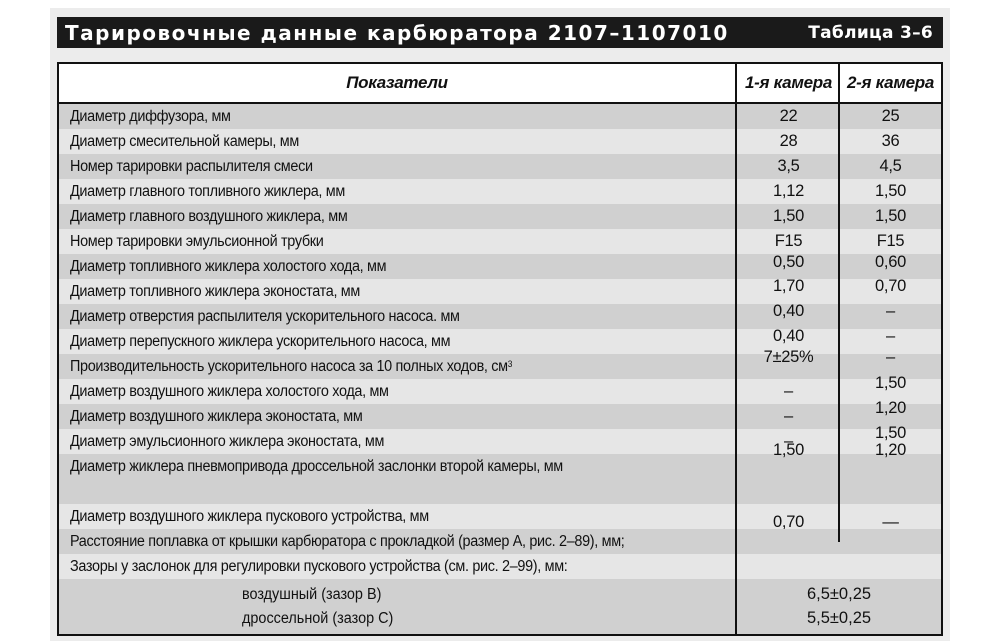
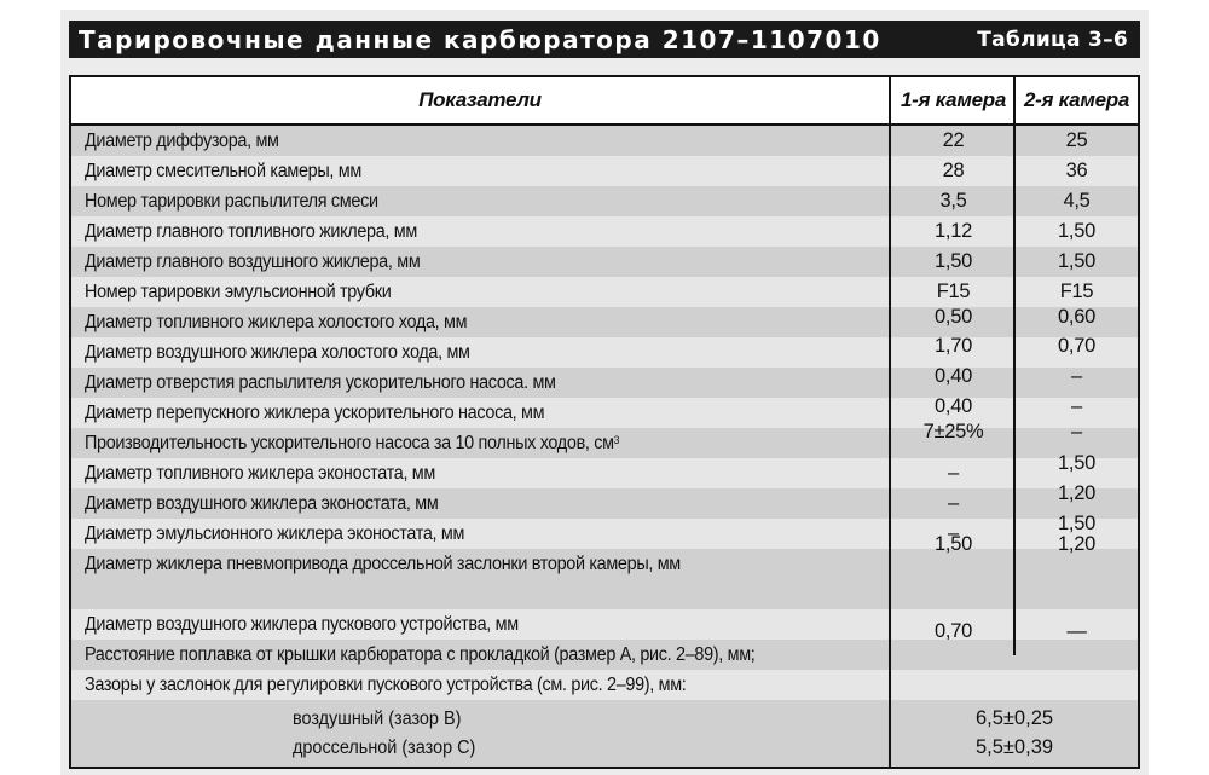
  Тарировочные данные карбюратора 2107–1107010
  Таблица 3–6
  Показатели
  1-я камера
  2-я камера
  Диаметр диффузора, мм
  22
  25
  Диаметр смесительной камеры, мм
  28
  36
  Номер тарировки распылителя смеси
  3,5
  4,5
  Диаметр главного топливного жиклера, мм
  1,12
  1,50
  Диаметр главного воздушного жиклера, мм
  1,50
  1,50
  Номер тарировки эмульсионной трубки
  F15
  F15
  Диаметр топливного жиклера холостого хода, мм
  0,50
  0,60
- Диаметр топливного жиклера эконостата, мм
+ Диаметр воздушного жиклера холостого хода, мм
  1,70
  0,70
  Диаметр отверстия распылителя ускорительного насоса. мм
  0,40
  –
  Диаметр перепускного жиклера ускорительного насоса, мм
  0,40
  –
  Производительность ускорительного насоса за 10 полных ходов, см3
  7±25%
  –
- Диаметр воздушного жиклера холостого хода, мм
+ Диаметр топливного жиклера эконостата, мм
  –
  1,50
  Диаметр воздушного жиклера эконостата, мм
  –
  1,20
  Диаметр эмульсионного жиклера эконостата, мм
  –
  1,50
  Диаметр жиклера пневмопривода дроссельной заслонки второй камеры, мм
  1,50
  1,20
  Диаметр воздушного жиклера пускового устройства, мм
  0,70
  —
  Расстояние поплавка от крышки карбюратора с прокладкой (размер А, рис. 2–89), мм;
  Зазоры у заслонок для регулировки пускового устройства (см. рис. 2–99), мм:
  воздушный (зазор В)
  6,5±0,25
  дроссельной (зазор С)
- 5,5±0,25
+ 5,5±0,39
